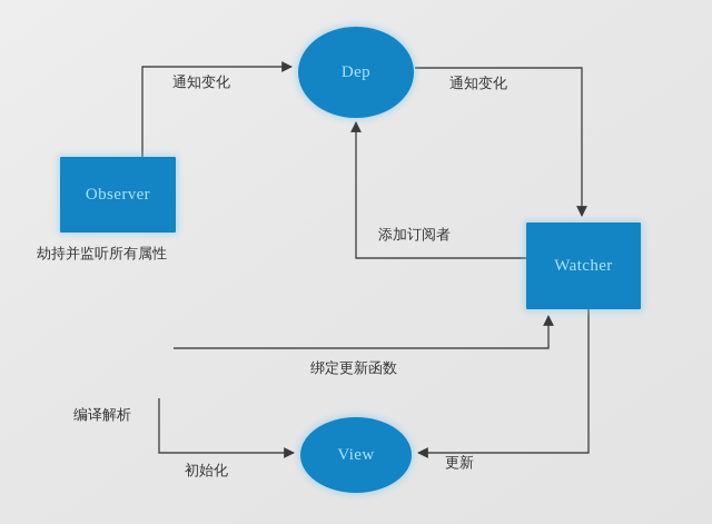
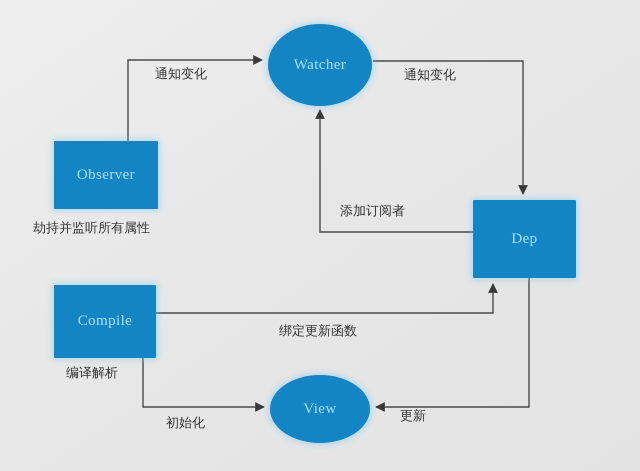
- Dep
+ Watcher
  Observer
- Watcher
+ Dep
+ Compile
  View
  劫持并监听所有属性
  编译解析
  通知变化
  通知变化
  添加订阅者
  绑定更新函数
  初始化
  更新
